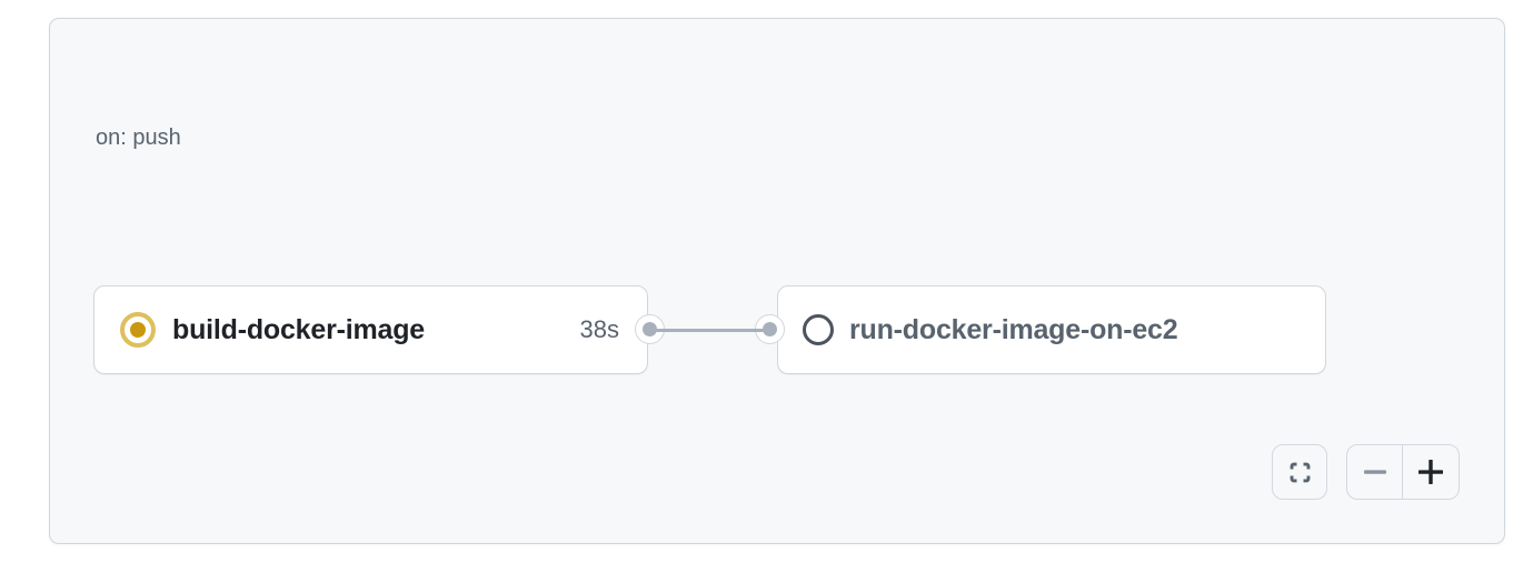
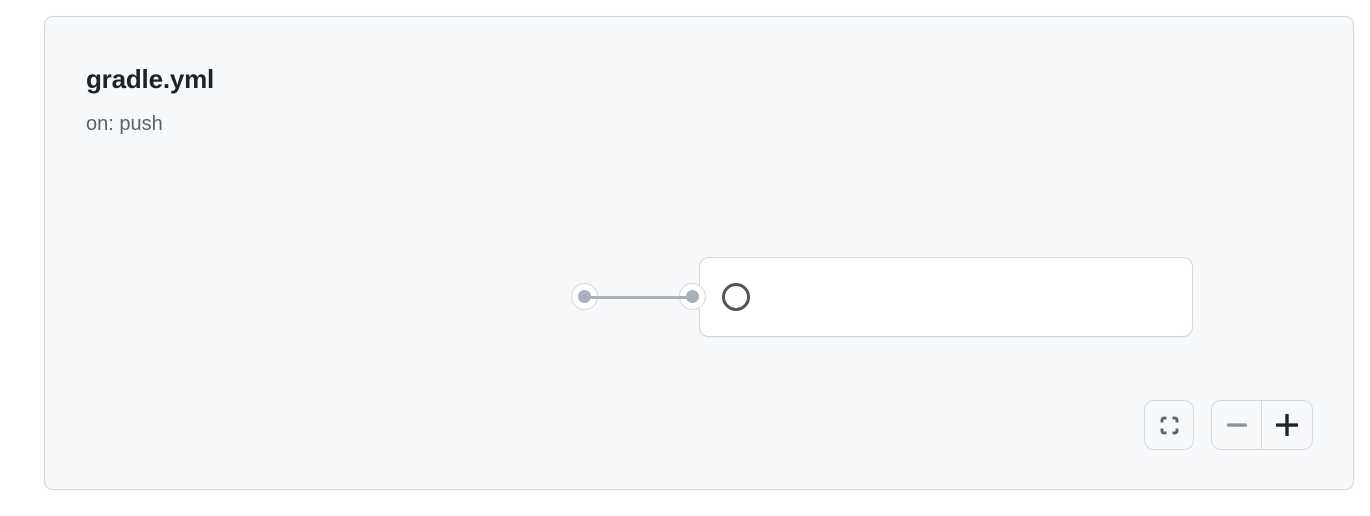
+ gradle.yml
  on: push
- build-docker-image
- 38s
- run-docker-image-on-ec2
